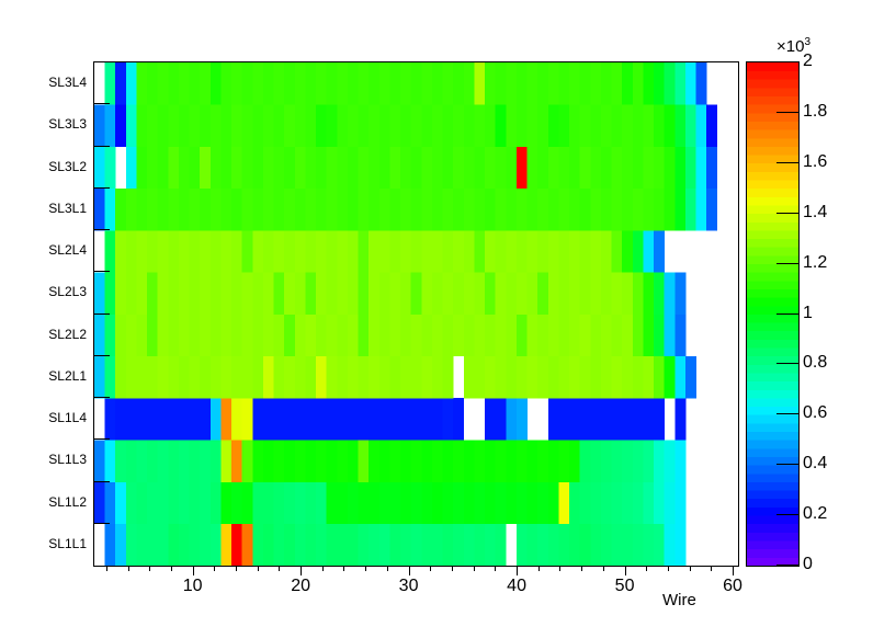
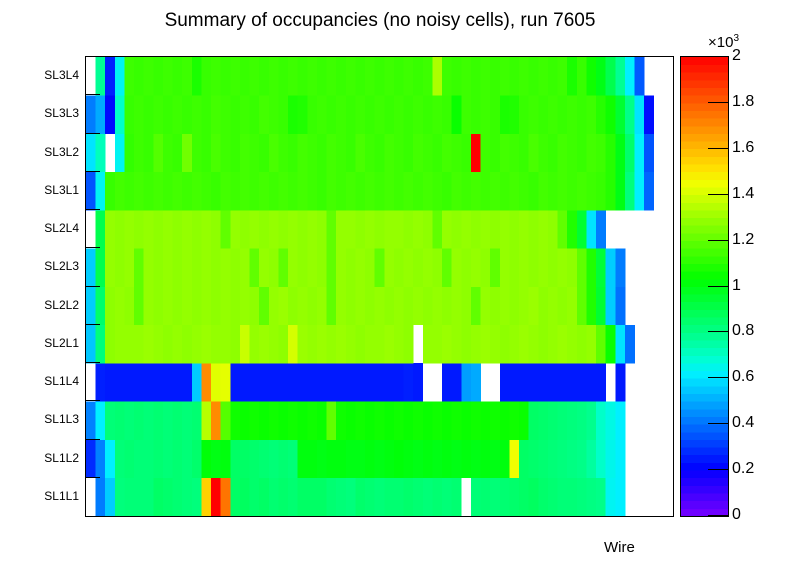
+ Summary of occupancies (no noisy cells), run 7605
  SL1L1
  SL1L2
  SL1L3
  SL1L4
  SL2L1
  SL2L2
  SL2L3
  SL2L4
  SL3L1
  SL3L2
  SL3L3
  SL3L4
- 10
- 20
- 30
- 40
- 50
- 60
  Wire
  0
  0.2
  0.4
  0.6
  0.8
  1
  1.2
  1.4
  1.6
  1.8
  2
  ×103
